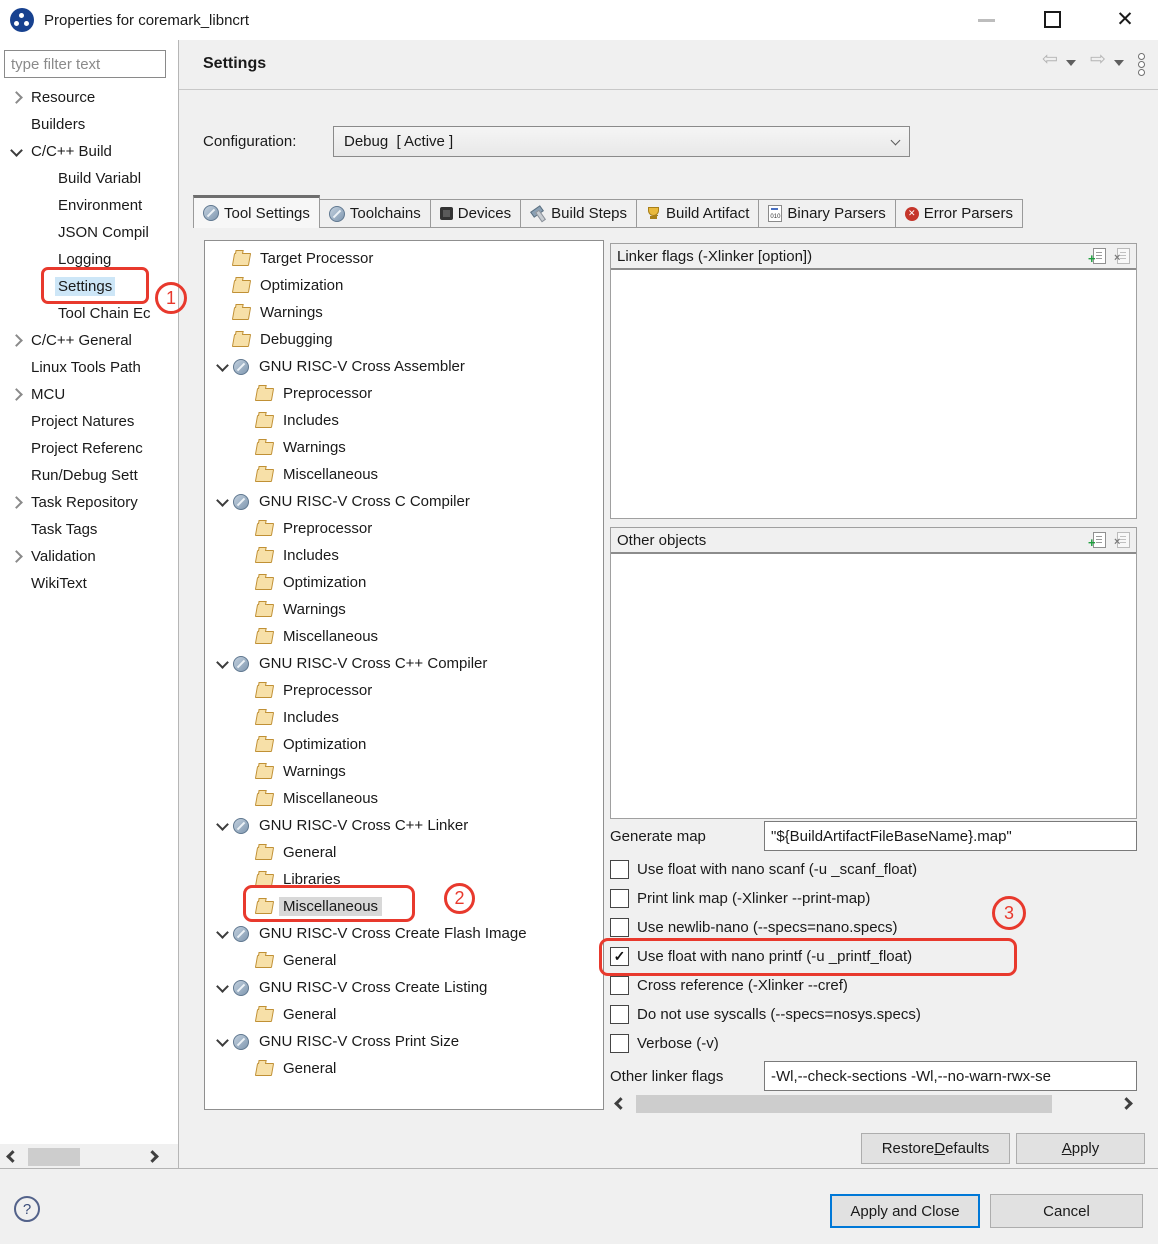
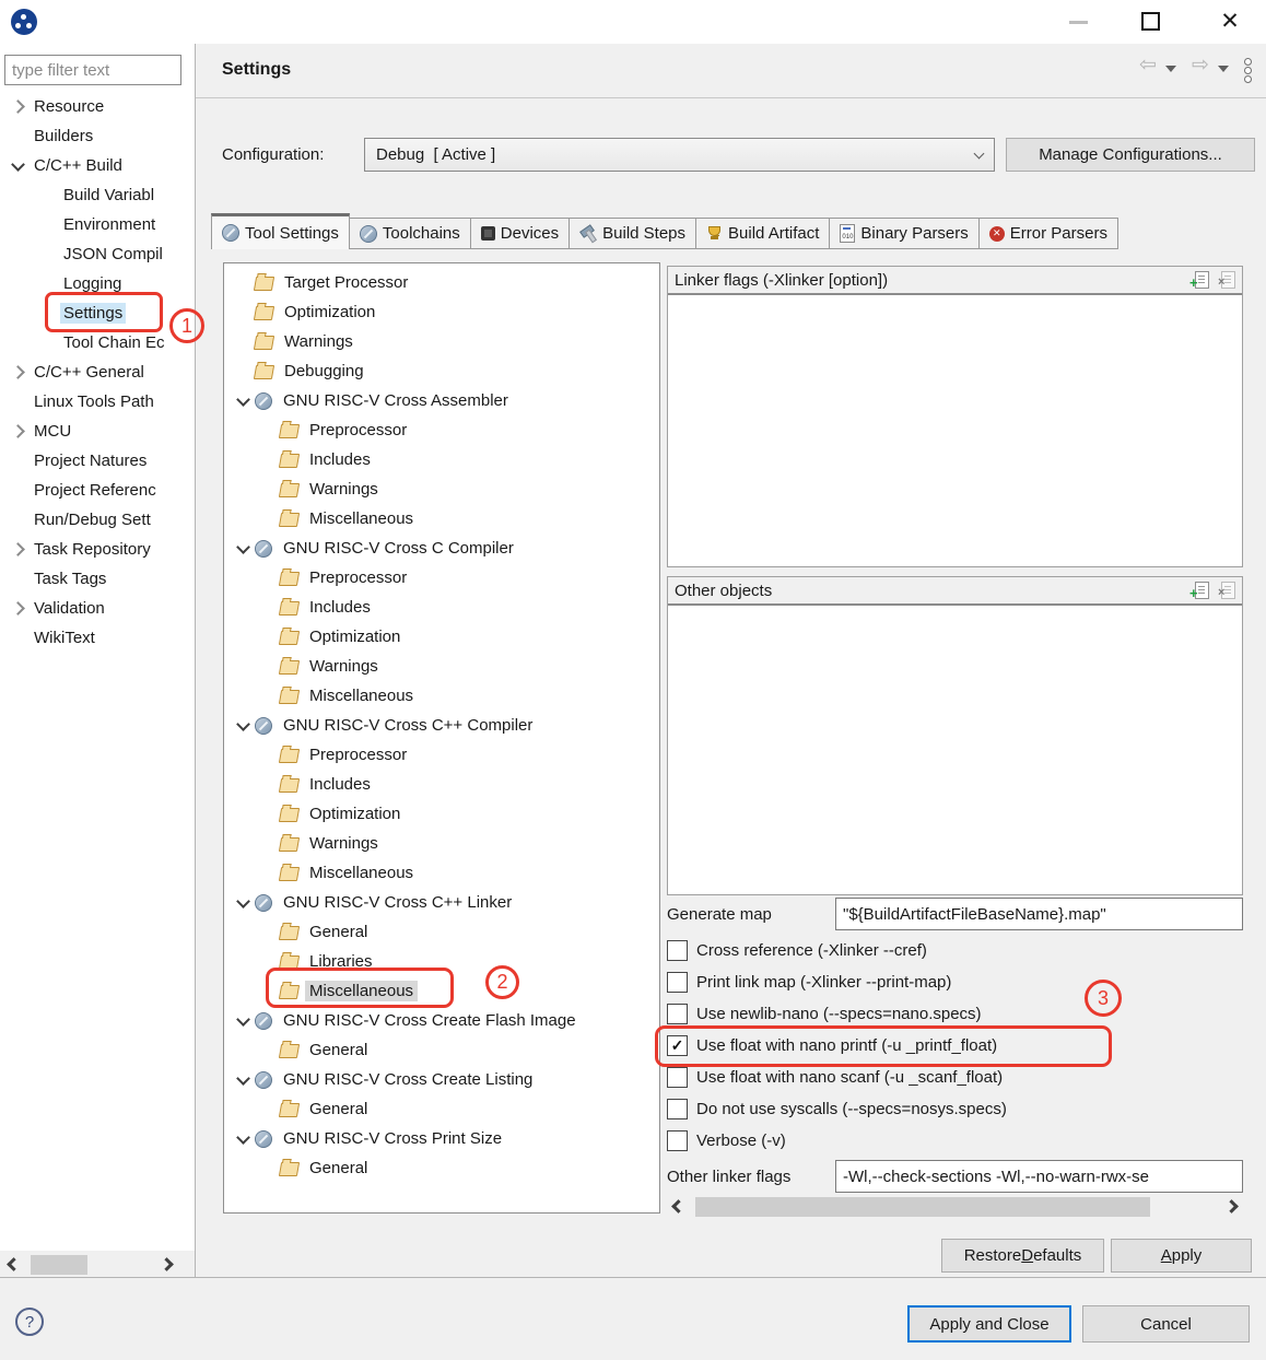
- Properties for coremark_libncrt
  ✕
  type filter text
  Resource
  Builders
  C/C++ Build
  Build Variabl
  Environment
  JSON Compil
  Logging
  Settings
  Tool Chain Ec
  C/C++ General
  Linux Tools Path
  MCU
  Project Natures
  Project Referenc
  Run/Debug Sett
  Task Repository
  Task Tags
  Validation
  WikiText
  Settings
  ⇦
  ⇨
  Configuration:
  Debug [ Active ]
+ Manage Configurations...
  Tool Settings
  Toolchains
  Devices
  Build Steps
  Build Artifact
  Binary Parsers
  Error Parsers
  Target Processor
  Optimization
  Warnings
  Debugging
  GNU RISC-V Cross Assembler
  Preprocessor
  Includes
  Warnings
  Miscellaneous
  GNU RISC-V Cross C Compiler
  Preprocessor
  Includes
  Optimization
  Warnings
  Miscellaneous
  GNU RISC-V Cross C++ Compiler
  Preprocessor
  Includes
  Optimization
  Warnings
  Miscellaneous
  GNU RISC-V Cross C++ Linker
  General
  Libraries
  Miscellaneous
  GNU RISC-V Cross Create Flash Image
  General
  GNU RISC-V Cross Create Listing
  General
  GNU RISC-V Cross Print Size
  General
  Linker flags (-Xlinker [option])
  +
  ×
  Other objects
  +
  ×
  Generate map
  "${BuildArtifactFileBaseName}.map"
- Use float with nano scanf (-u _scanf_float)
+ Cross reference (-Xlinker --cref)
  Print link map (-Xlinker --print-map)
  Use newlib-nano (--specs=nano.specs)
  ✓
  Use float with nano printf (-u _printf_float)
- Cross reference (-Xlinker --cref)
+ Use float with nano scanf (-u _scanf_float)
  Do not use syscalls (--specs=nosys.specs)
  Verbose (-v)
  Other linker flags
  -Wl,--check-sections -Wl,--no-warn-rwx-se
  Restore
  D
  efaults
  A
  pply
  ?
  Apply and Close
  Cancel
  1
  2
  3
